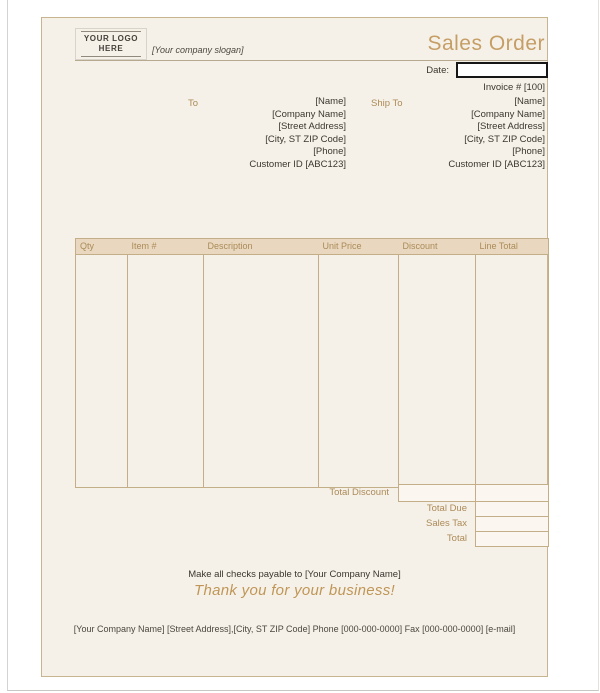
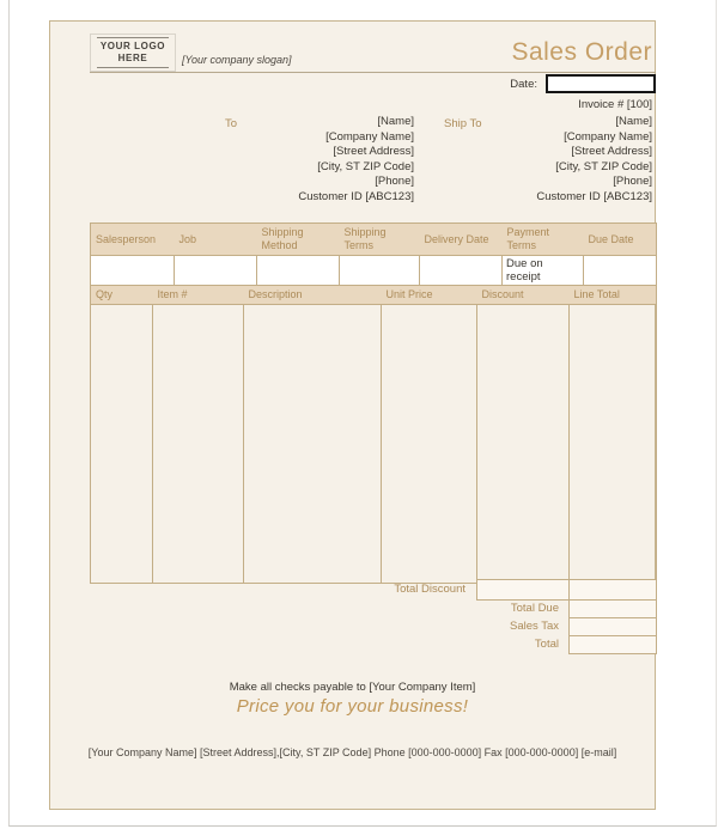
  YOUR LOGO
  HERE
  [Your company slogan]
  Sales Order
  Date:
  Invoice # [100]
  To
  [Name]
  [Company Name]
  [Street Address]
  [City, ST ZIP Code]
  [Phone]
  Customer ID [ABC123]
  Ship To
  [Name]
  [Company Name]
  [Street Address]
  [City, ST ZIP Code]
  [Phone]
  Customer ID [ABC123]
+ Salesperson	Job	Shipping Method	Shipping Terms	Delivery Date	Payment Terms	Due Date
+ 					Due on receipt
  Qty	Item #	Description	Unit Price	Discount	Line Total
  Total Discount
  Total Due
  Sales Tax
  Total
- Make all checks payable to [Your Company Name]
+ Make all checks payable to [Your Company Item]
- Thank you for your business!
+ Price you for your business!
  [Your Company Name] [Street Address],[City, ST ZIP Code] Phone [000-000-0000] Fax [000-000-0000] [e-mail]
